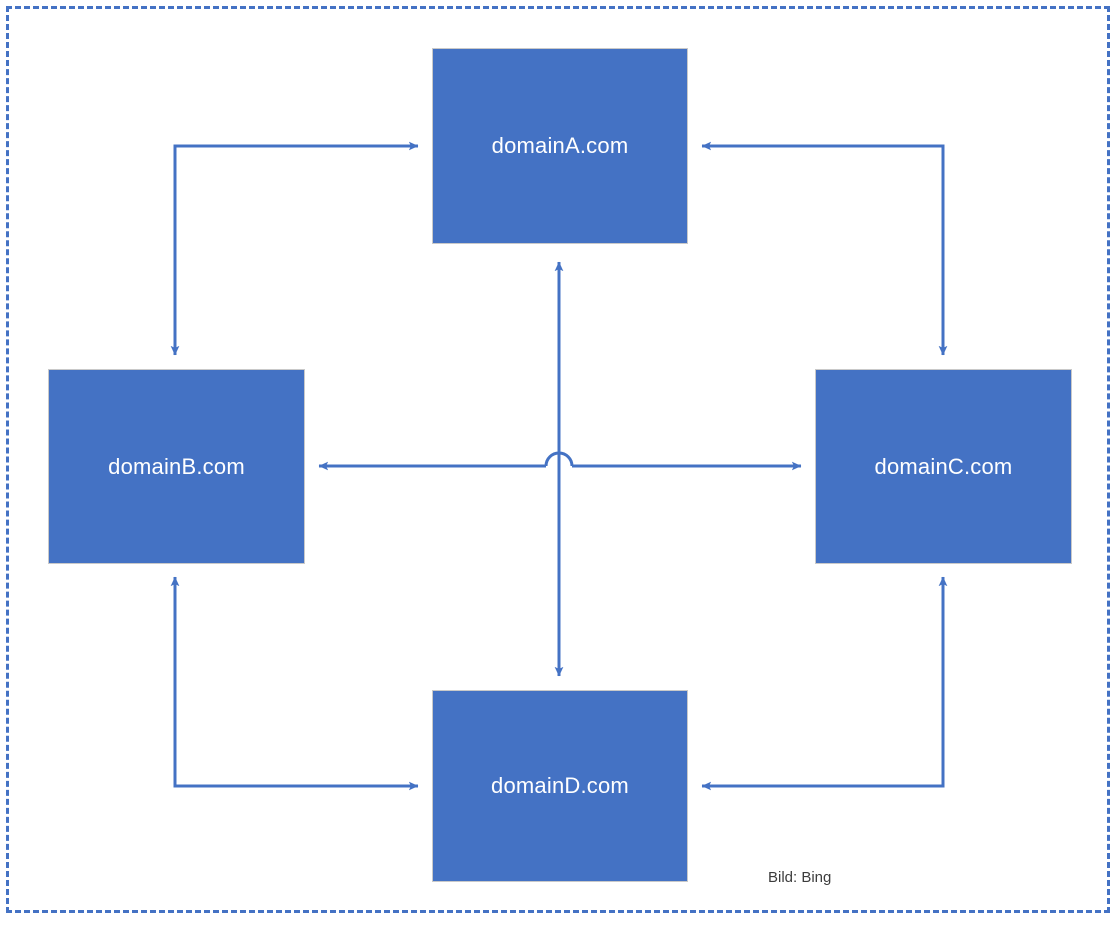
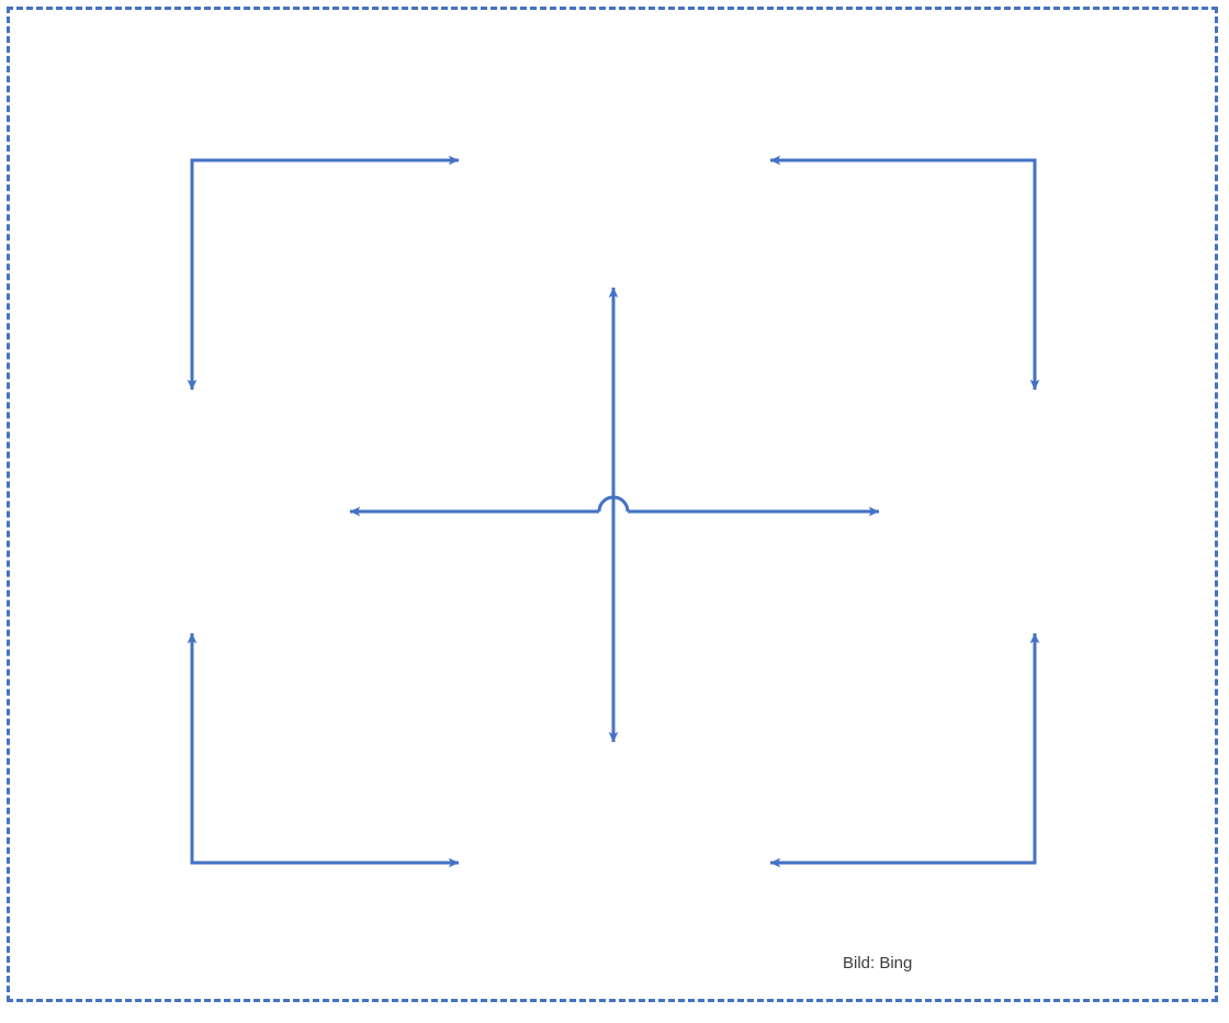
- domainA.com
- domainB.com
- domainC.com
- domainD.com
  Bild: Bing
